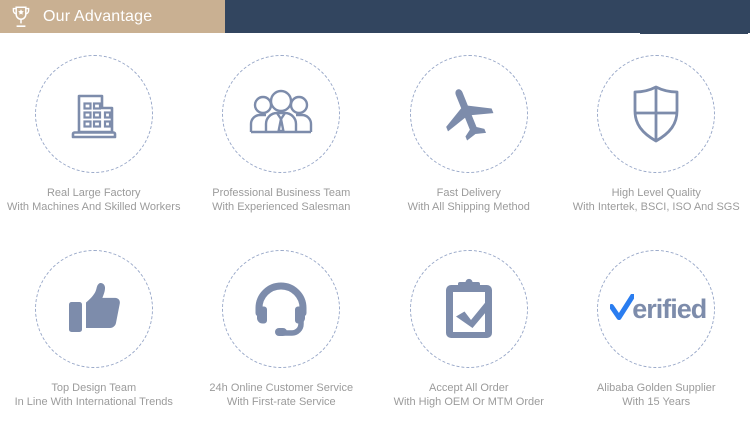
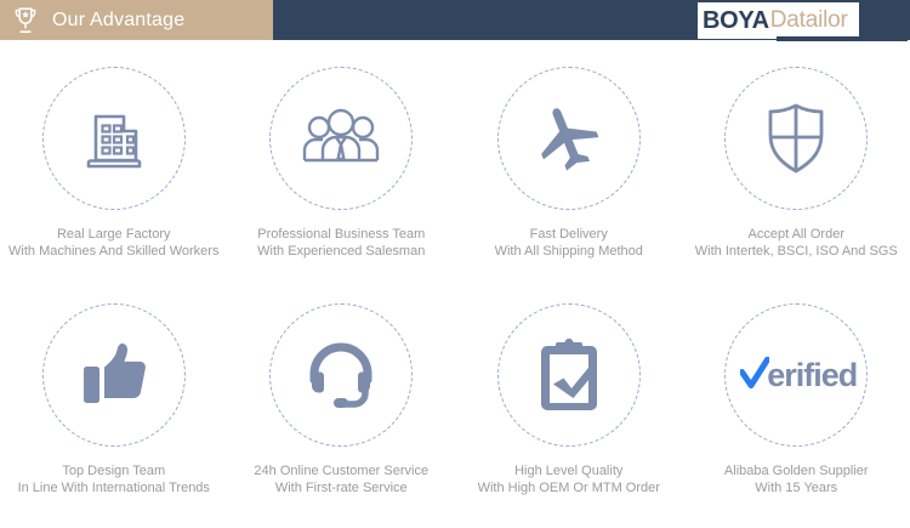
  Our Advantage
+ BOYA
+ Datailor
  Real Large Factory
  With Machines And Skilled Workers
  Professional Business Team
  With Experienced Salesman
  Fast Delivery
  With All Shipping Method
- High Level Quality
+ Accept All Order
  With Intertek, BSCI, ISO And SGS
  Top Design Team
  In Line With International Trends
  24h Online Customer Service
  With First-rate Service
- Accept All Order
+ High Level Quality
  With High OEM Or MTM Order
  erified
  Alibaba Golden Supplier
  With 15 Years
